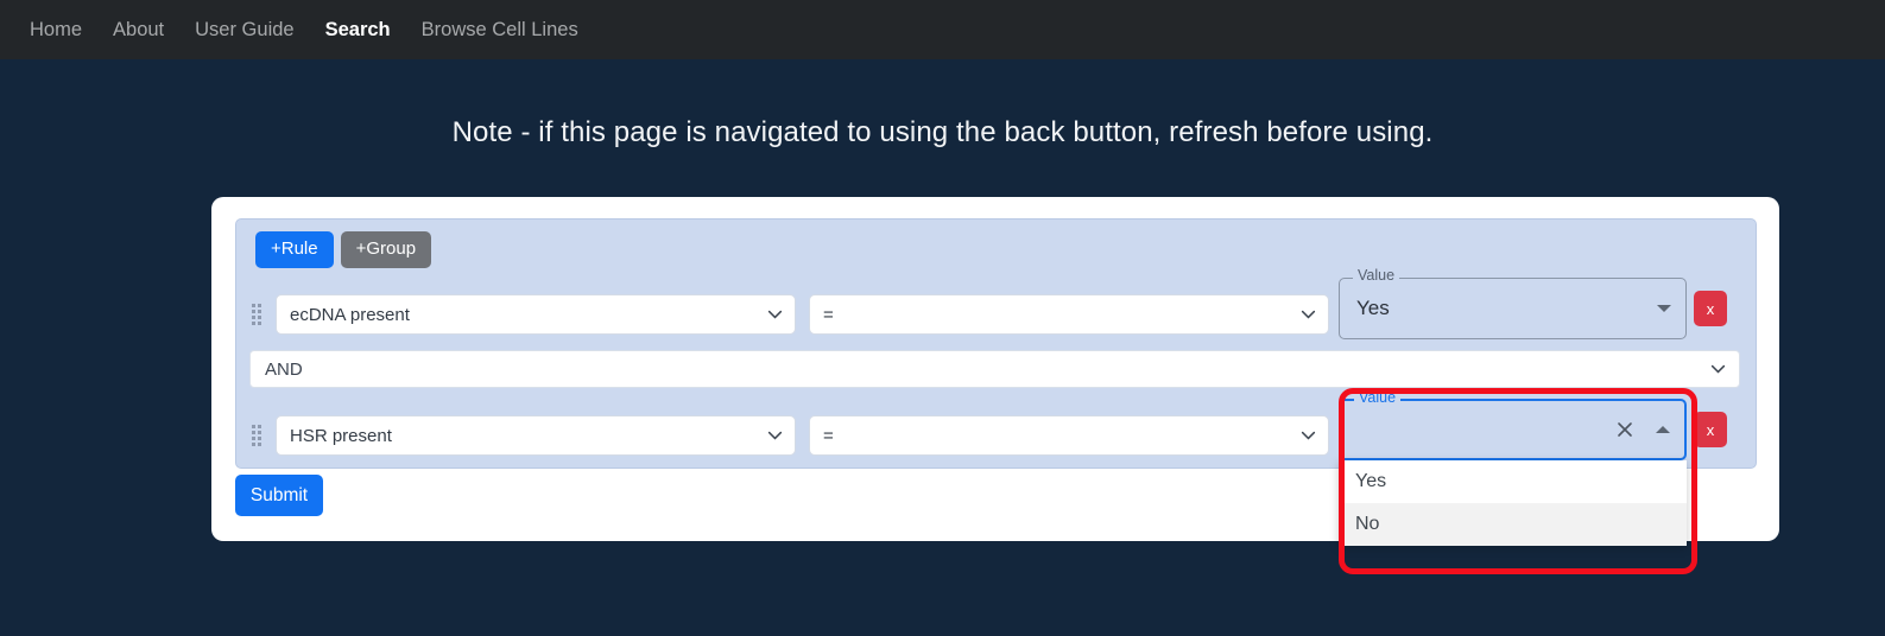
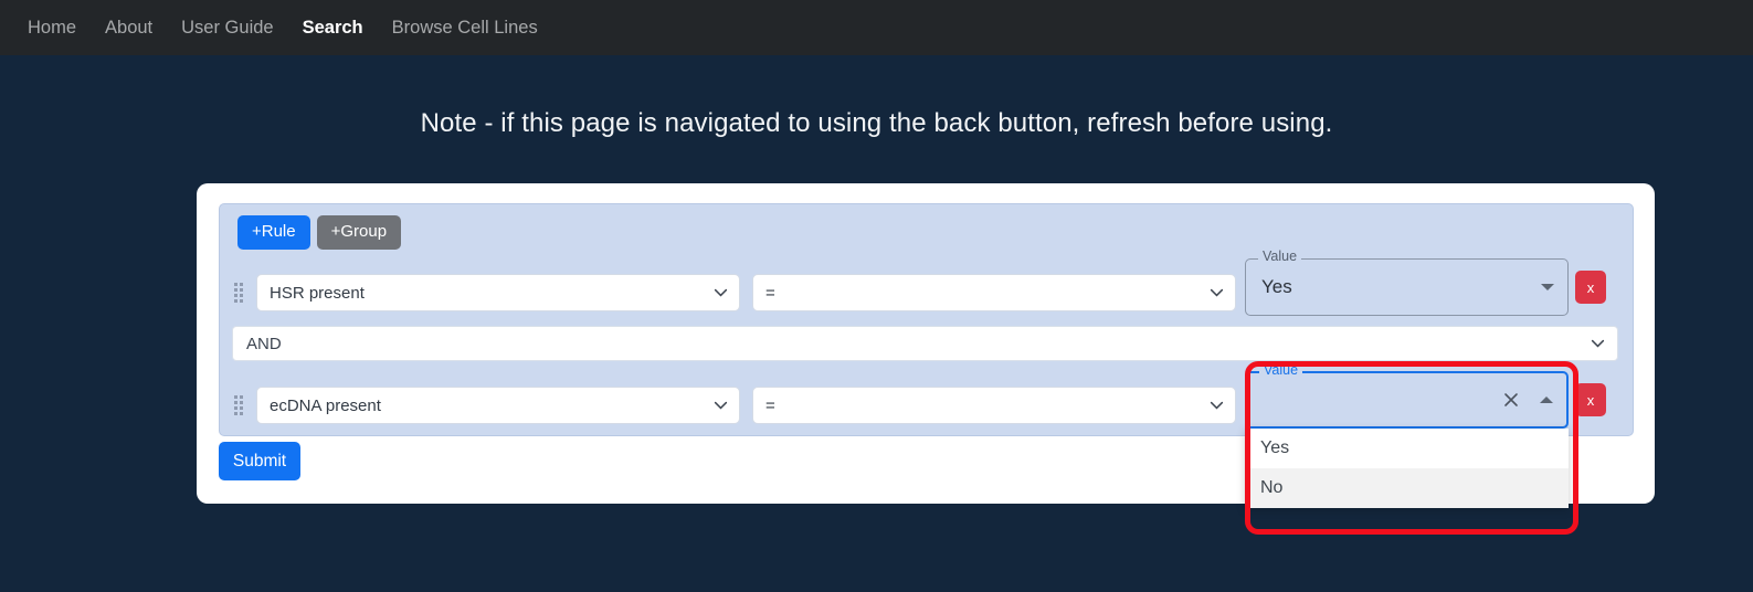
  Home
  About
  User Guide
  Search
  Browse Cell Lines
  Note - if this page is navigated to using the back button, refresh before using.
  +Rule
  +Group
- ecDNA present
+ HSR present
  =
  AND
- HSR present
+ ecDNA present
  =
  Submit
  Value
  Yes
  x
  Value
  x
  Yes
  No
